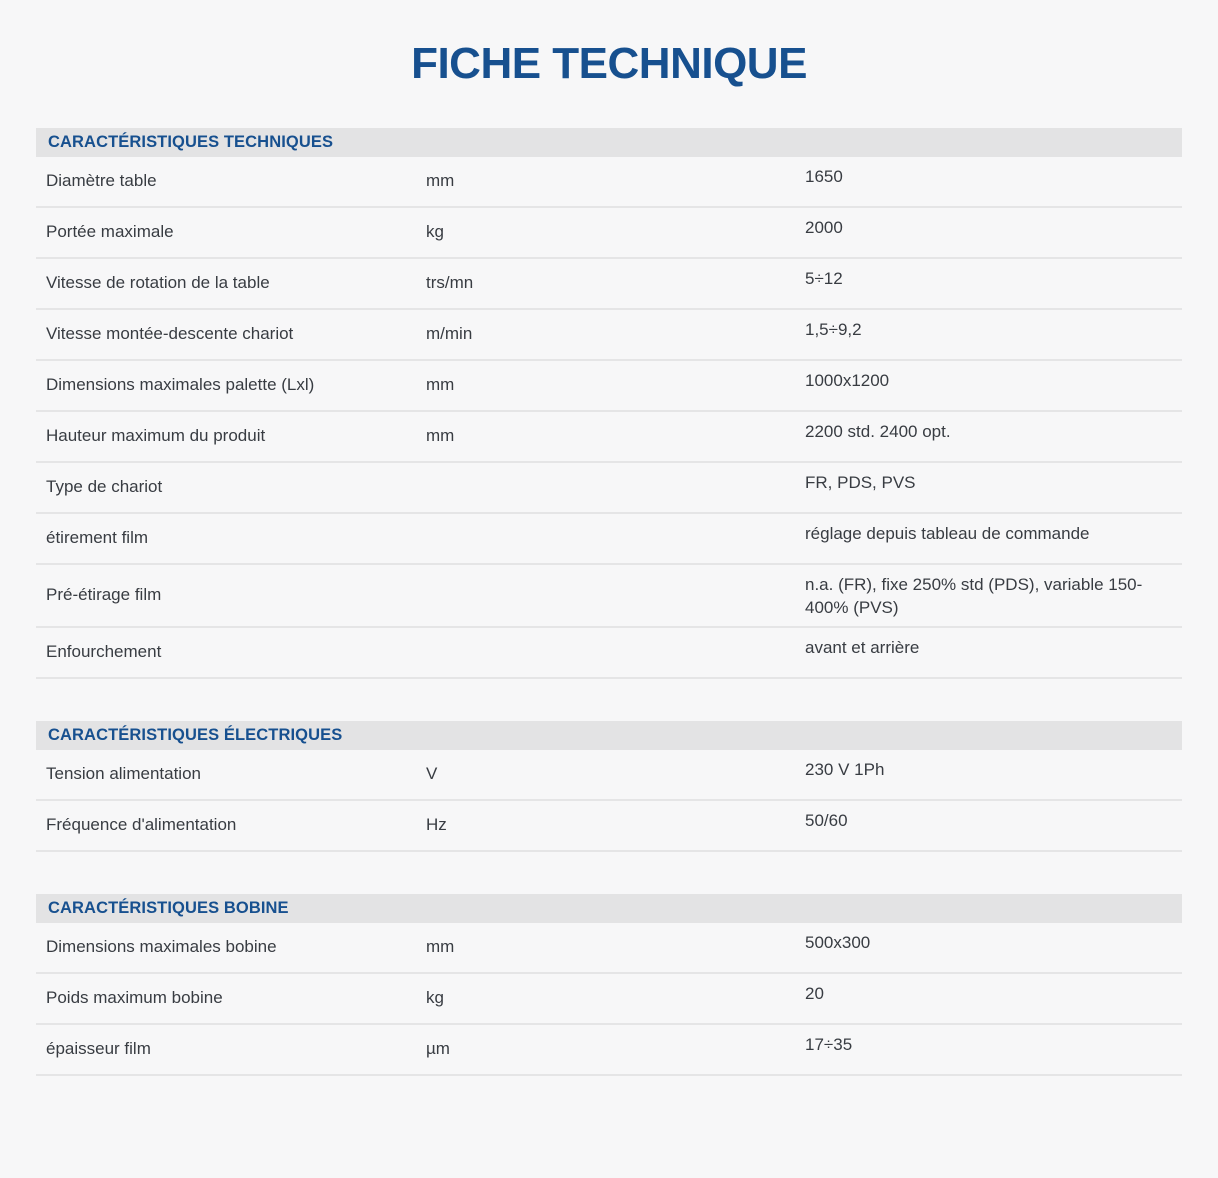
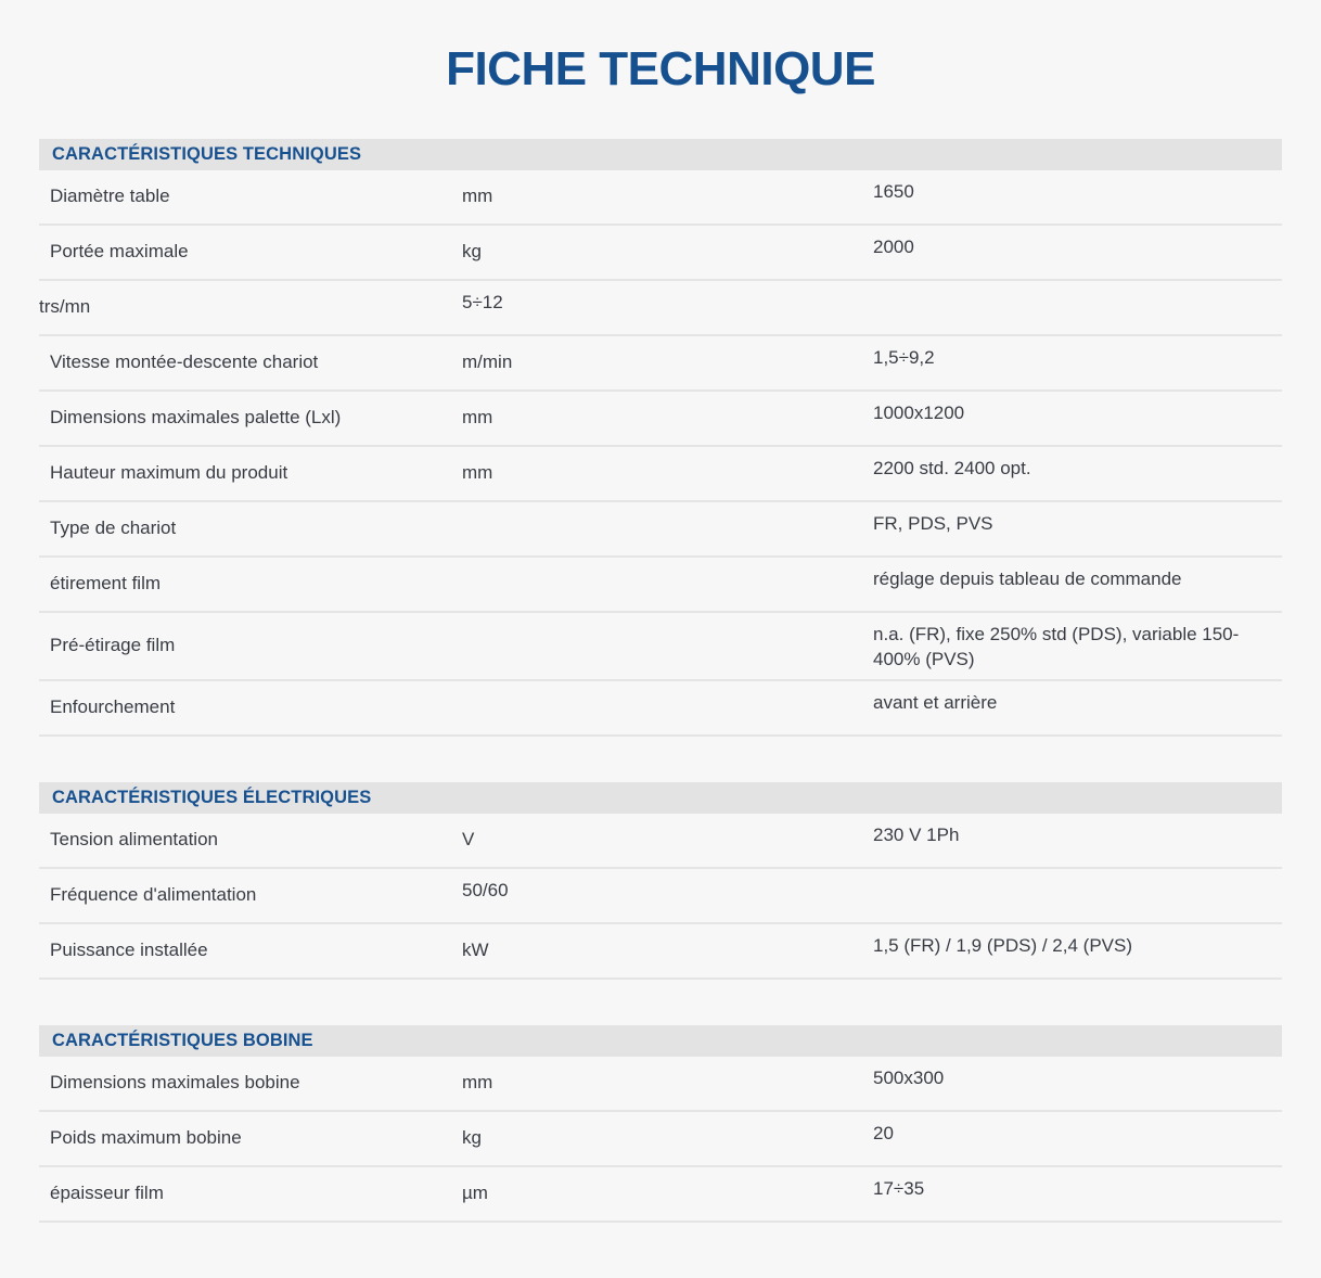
  FICHE TECHNIQUE
  CARACTÉRISTIQUES TECHNIQUES
  Diamètre table
  mm
  1650
  Portée maximale
  kg
  2000
- Vitesse de rotation de la table
  trs/mn
  5÷12
  Vitesse montée-descente chariot
  m/min
  1,5÷9,2
  Dimensions maximales palette (Lxl)
  mm
  1000x1200
  Hauteur maximum du produit
  mm
  2200 std. 2400 opt.
  Type de chariot
  FR, PDS, PVS
  étirement film
  réglage depuis tableau de commande
  Pré-étirage film
  n.a. (FR), fixe 250% std (PDS), variable 150-400% (PVS)
  Enfourchement
  avant et arrière
  CARACTÉRISTIQUES ÉLECTRIQUES
  Tension alimentation
  V
  230 V 1Ph
  Fréquence d'alimentation
- Hz
  50/60
+ Puissance installée
+ kW
+ 1,5 (FR) / 1,9 (PDS) / 2,4 (PVS)
  CARACTÉRISTIQUES BOBINE
  Dimensions maximales bobine
  mm
  500x300
  Poids maximum bobine
  kg
  20
  épaisseur film
  µm
  17÷35
